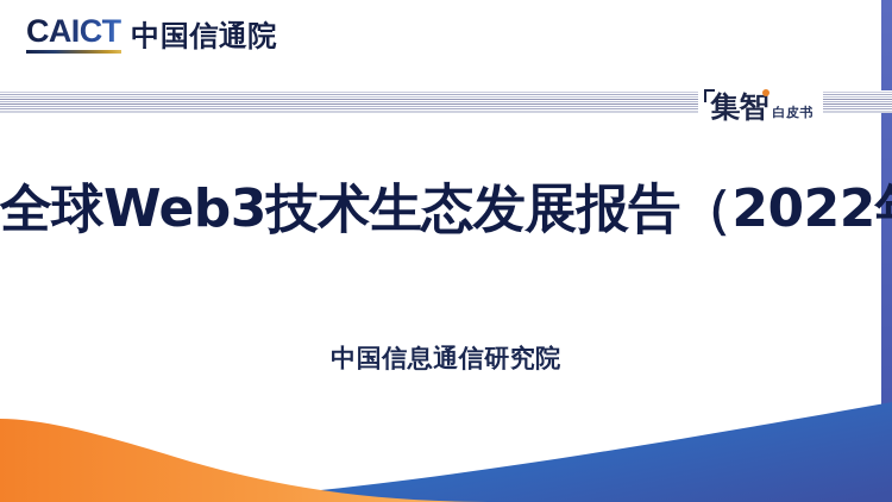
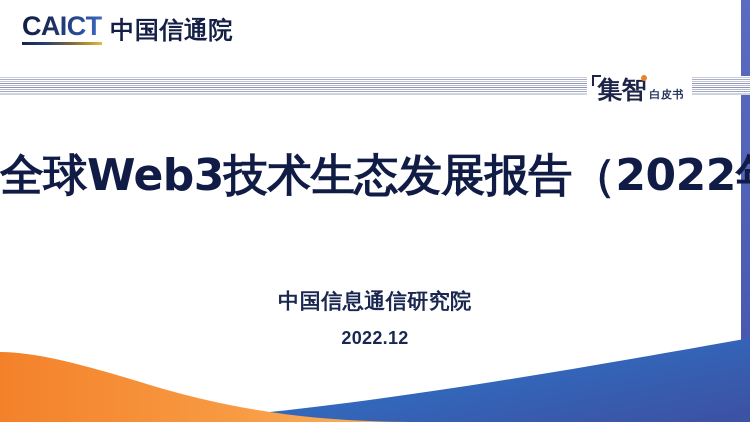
  CAICT
  中国信通院
  集智
  白皮书
  全球Web3技术生态发展报告（2022
  中国信息通信研究院
+ 2022.12
